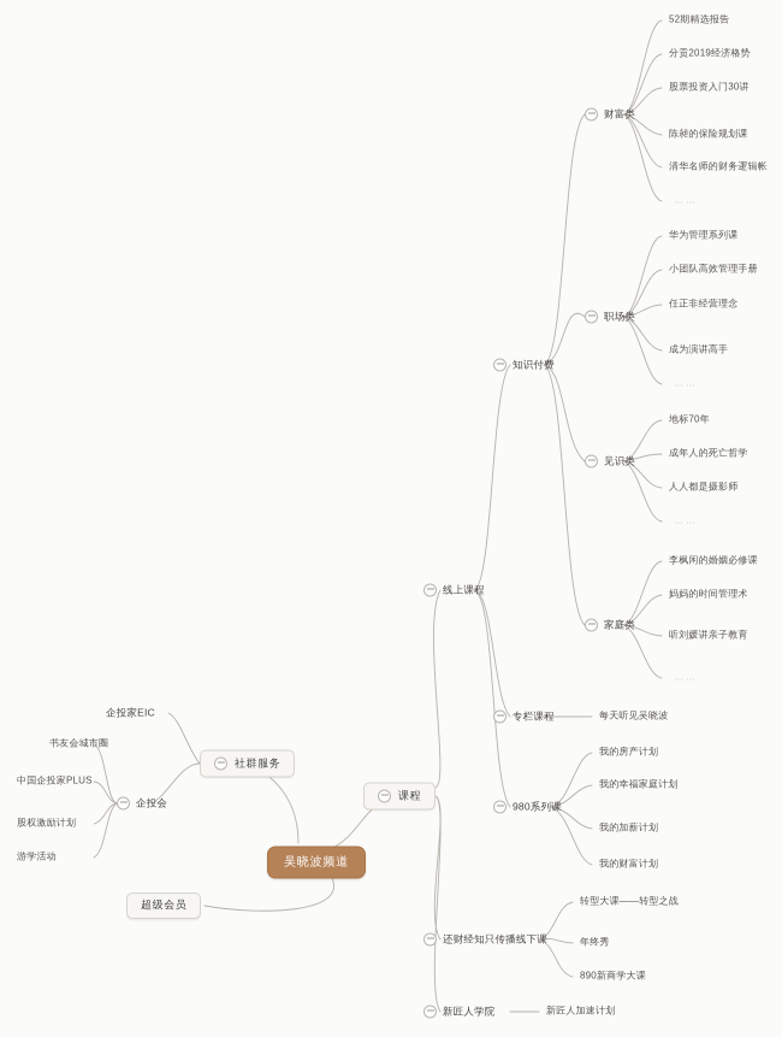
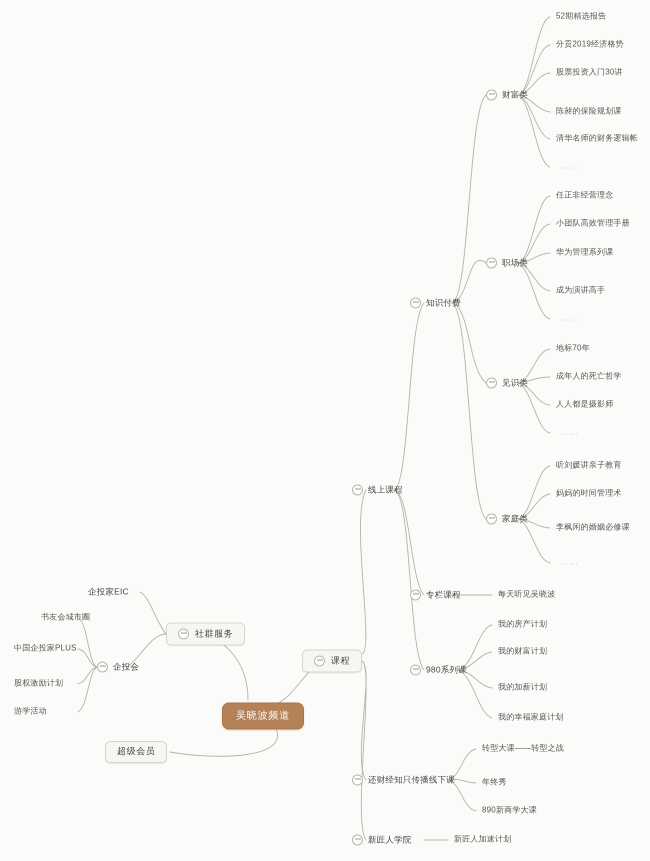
  吴晓波频道
  社群服务
  超级会员
  企投家EIC
  企投会
  书友会城市圈
  中国企投家PLUS
  股权激励计划
  游学活动
  课程
  线上课程
  还财经知只传播线下课
  新匠人学院
  知识付费
  专栏课程
  980系列课
  财富类
  职场类
  见识类
  家庭类
  52期精选报告
  分贡2019经济格势
  股票投资入门30讲
  陈昶的保险规划课
  清华名师的财务逻辑帐
  ……
- 华为管理系列课
+ 任正非经营理念
  小团队高效管理手册
- 任正非经营理念
+ 华为管理系列课
  成为演讲高手
  ……
  地标70年
  成年人的死亡哲学
  人人都是摄影师
  ……
- 李枫闲的婚姻必修课
+ 听刘媛讲亲子教育
  妈妈的时间管理术
- 听刘媛讲亲子教育
+ 李枫闲的婚姻必修课
  ……
  每天听见吴晓波
  我的房产计划
- 我的幸福家庭计划
+ 我的财富计划
  我的加薪计划
- 我的财富计划
+ 我的幸福家庭计划
  转型大课——转型之战
  年终秀
  890新商学大课
  新匠人加速计划
